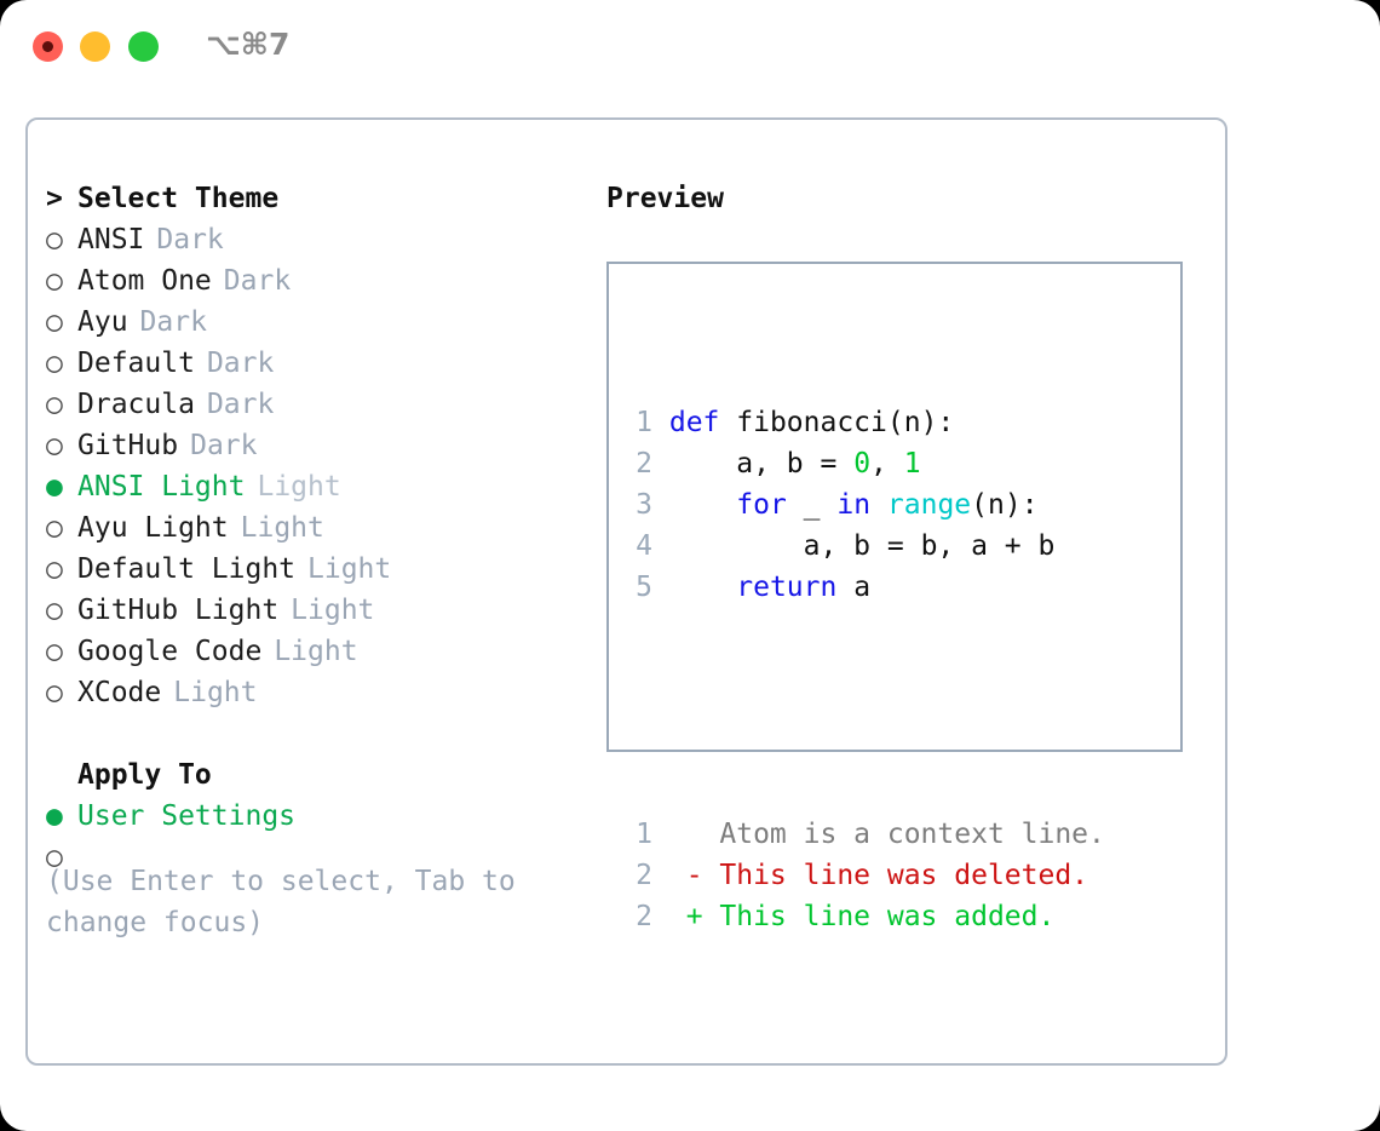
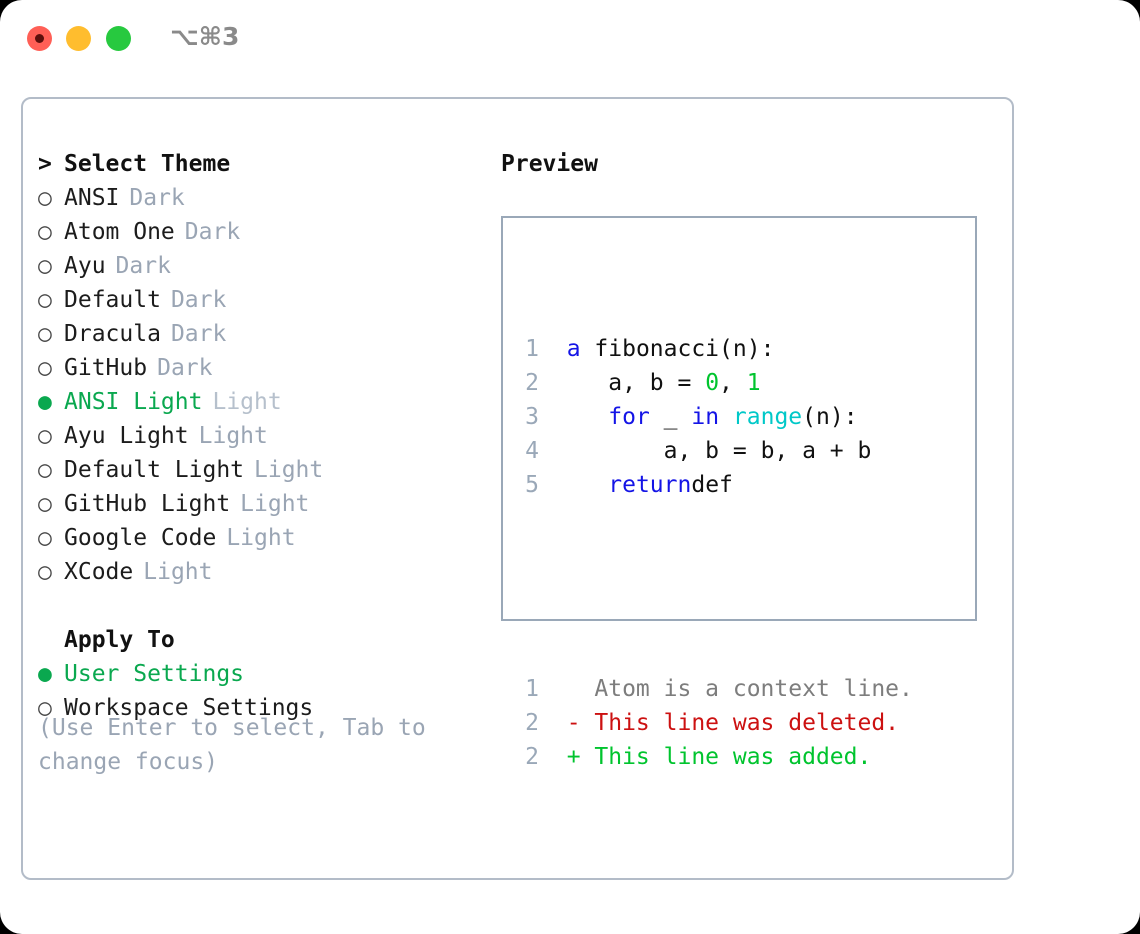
- ⌥⌘7
+ ⌥⌘3
  >
  Select Theme
  ○
  ANSI
  Dark
  ○
  Atom One
  Dark
  ○
  Ayu
  Dark
  ○
  Default
  Dark
  ○
  Dracula
  Dark
  ○
  GitHub
  Dark
  ●
  ANSI Light
  Light
  ○
  Ayu Light
  Light
  ○
  Default Light
  Light
  ○
  GitHub Light
  Light
  ○
  Google Code
  Light
  ○
  XCode
  Light
  Apply To
  ●
  User Settings
  ○
+ Workspace Settings
  (Use Enter to select, Tab to change focus)
  Preview
- 1 def fibonacci(n):
+ 1 a fibonacci(n):
  2 a, b = 0, 1
  3 for _ in range(n):
  4 a, b = b, a + b
- 5 return a
+ 5 returndef
  1 Atom is a context line.
  2 - This line was deleted.
  2 + This line was added.
